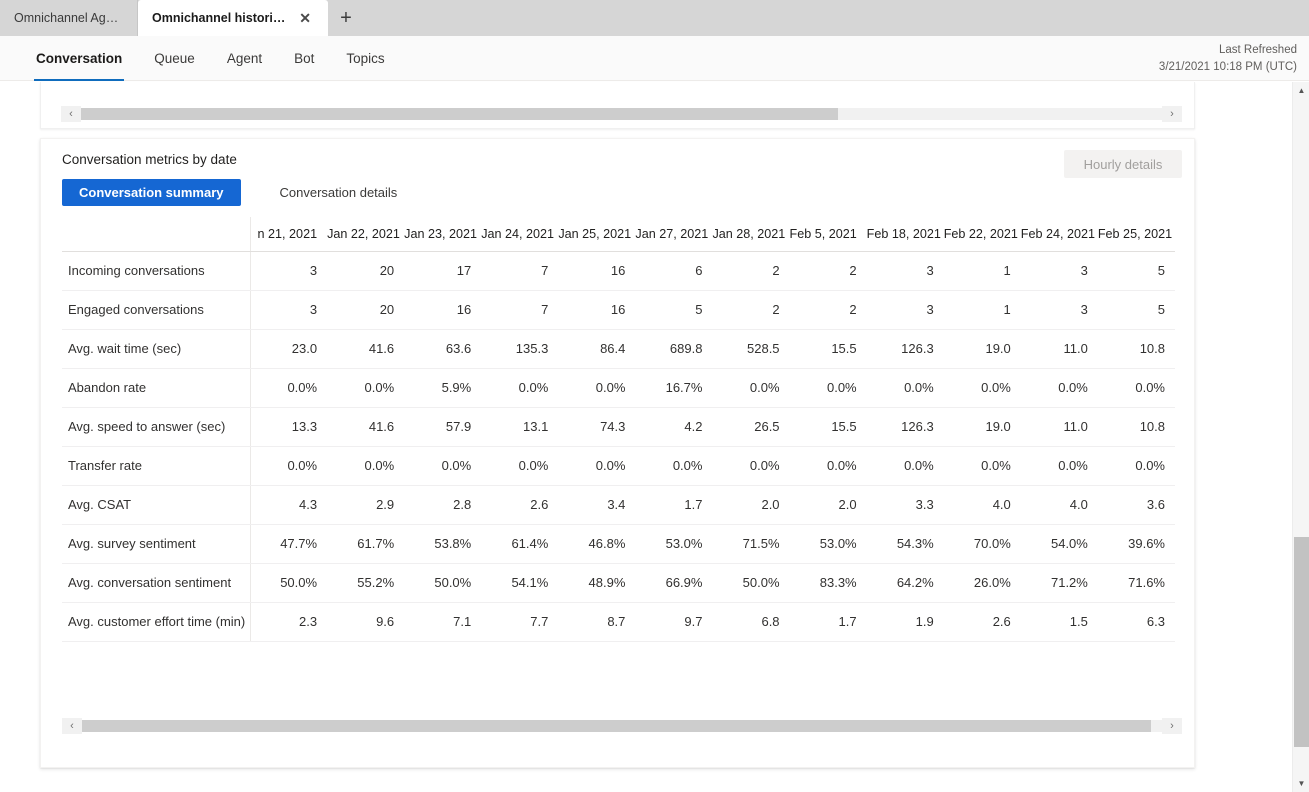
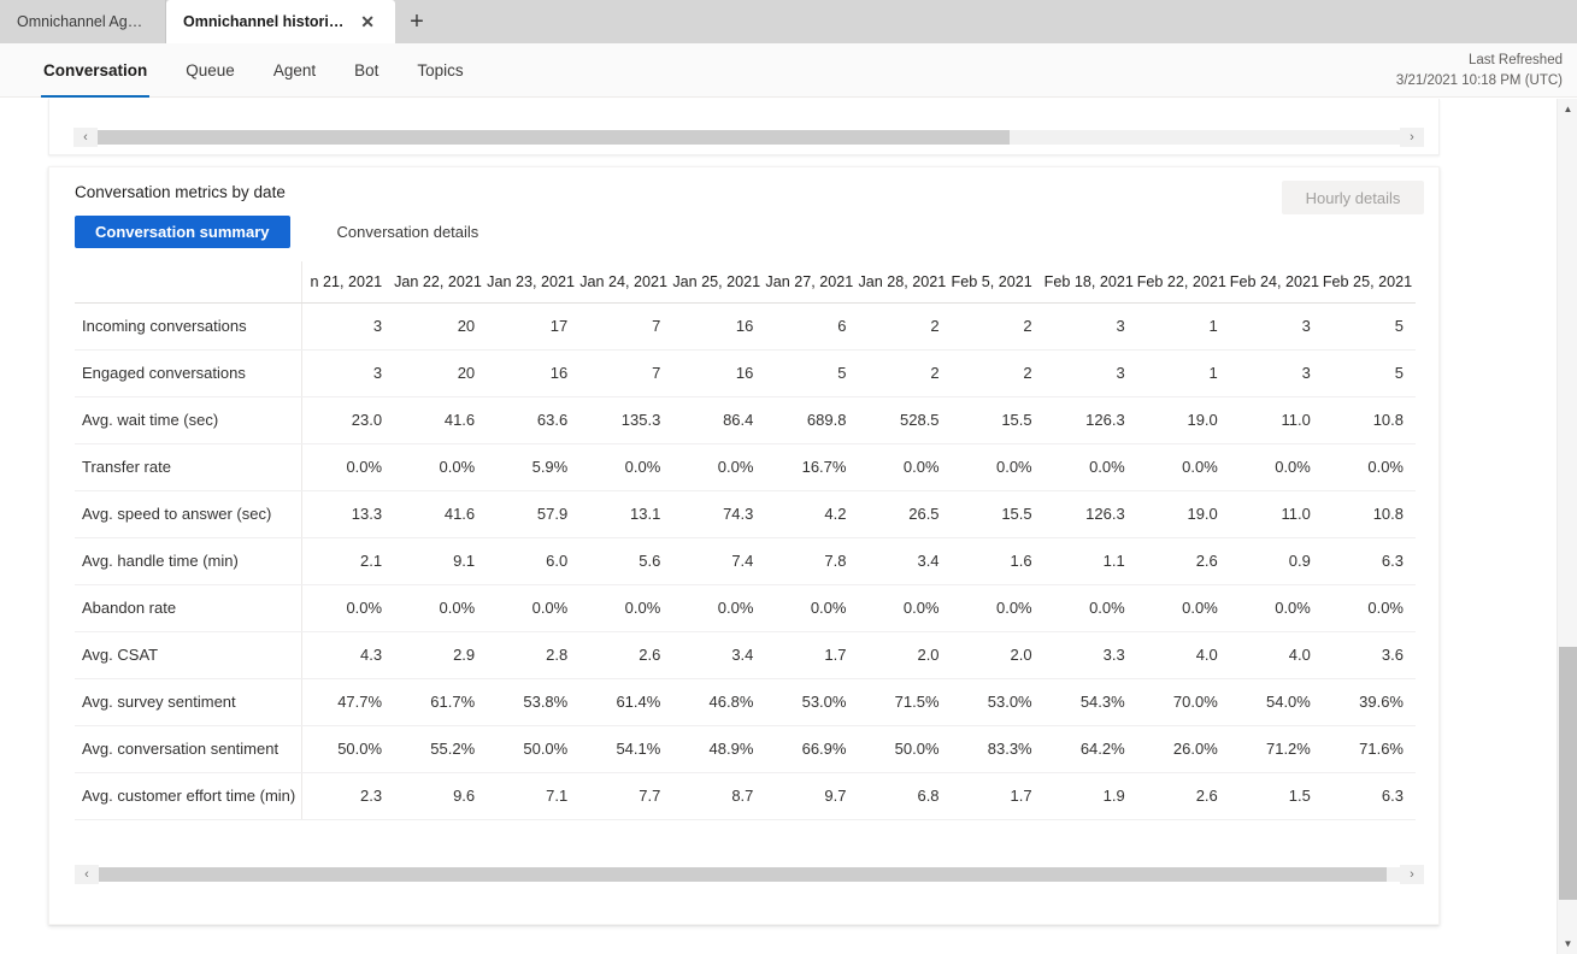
  Omnichannel Age...
  Omnichannel historica
  ✕
  +
  Conversation
  Queue
  Agent
  Bot
  Topics
  Last Refreshed
  3/21/2021 10:18 PM (UTC)
  ‹
  ›
  Conversation metrics by date
  Hourly details
  Conversation summary
  Conversation details
  	n 21, 2021	Jan 22, 2021	Jan 23, 2021	Jan 24, 2021	Jan 25, 2021	Jan 27, 2021	Jan 28, 2021	Feb 5, 2021	Feb 18, 2021	Feb 22, 2021	Feb 24, 2021	Feb 25, 2021
  Incoming conversations	3	20	17	7	16	6	2	2	3	1	3	5
  Engaged conversations	3	20	16	7	16	5	2	2	3	1	3	5
  Avg. wait time (sec)	23.0	41.6	63.6	135.3	86.4	689.8	528.5	15.5	126.3	19.0	11.0	10.8
- Abandon rate	0.0%	0.0%	5.9%	0.0%	0.0%	16.7%	0.0%	0.0%	0.0%	0.0%	0.0%	0.0%
+ Transfer rate	0.0%	0.0%	5.9%	0.0%	0.0%	16.7%	0.0%	0.0%	0.0%	0.0%	0.0%	0.0%
  Avg. speed to answer (sec)	13.3	41.6	57.9	13.1	74.3	4.2	26.5	15.5	126.3	19.0	11.0	10.8
+ Avg. handle time (min)	2.1	9.1	6.0	5.6	7.4	7.8	3.4	1.6	1.1	2.6	0.9	6.3
- Transfer rate	0.0%	0.0%	0.0%	0.0%	0.0%	0.0%	0.0%	0.0%	0.0%	0.0%	0.0%	0.0%
+ Abandon rate	0.0%	0.0%	0.0%	0.0%	0.0%	0.0%	0.0%	0.0%	0.0%	0.0%	0.0%	0.0%
  Avg. CSAT	4.3	2.9	2.8	2.6	3.4	1.7	2.0	2.0	3.3	4.0	4.0	3.6
  Avg. survey sentiment	47.7%	61.7%	53.8%	61.4%	46.8%	53.0%	71.5%	53.0%	54.3%	70.0%	54.0%	39.6%
  Avg. conversation sentiment	50.0%	55.2%	50.0%	54.1%	48.9%	66.9%	50.0%	83.3%	64.2%	26.0%	71.2%	71.6%
  Avg. customer effort time (min)	2.3	9.6	7.1	7.7	8.7	9.7	6.8	1.7	1.9	2.6	1.5	6.3
  ‹
  ›
  ▲
  ▼
